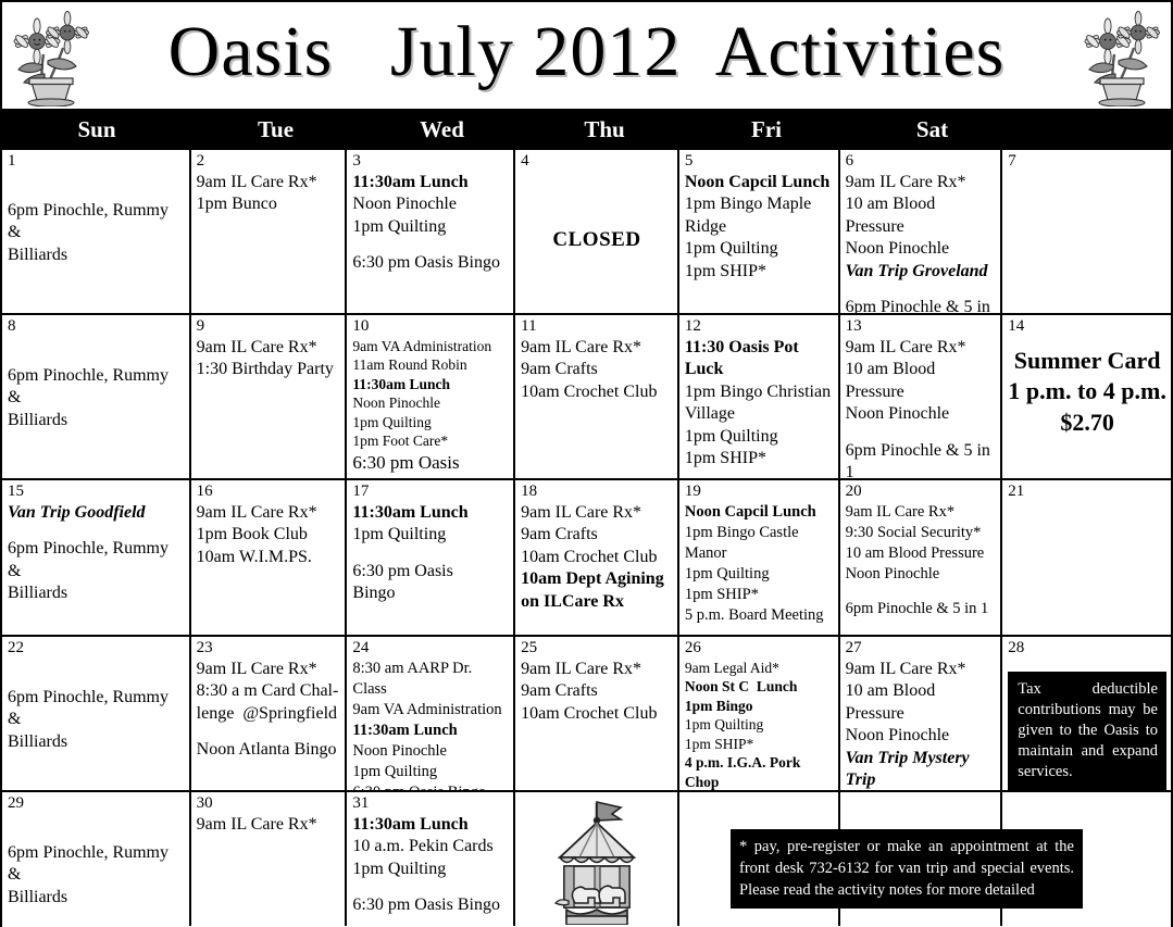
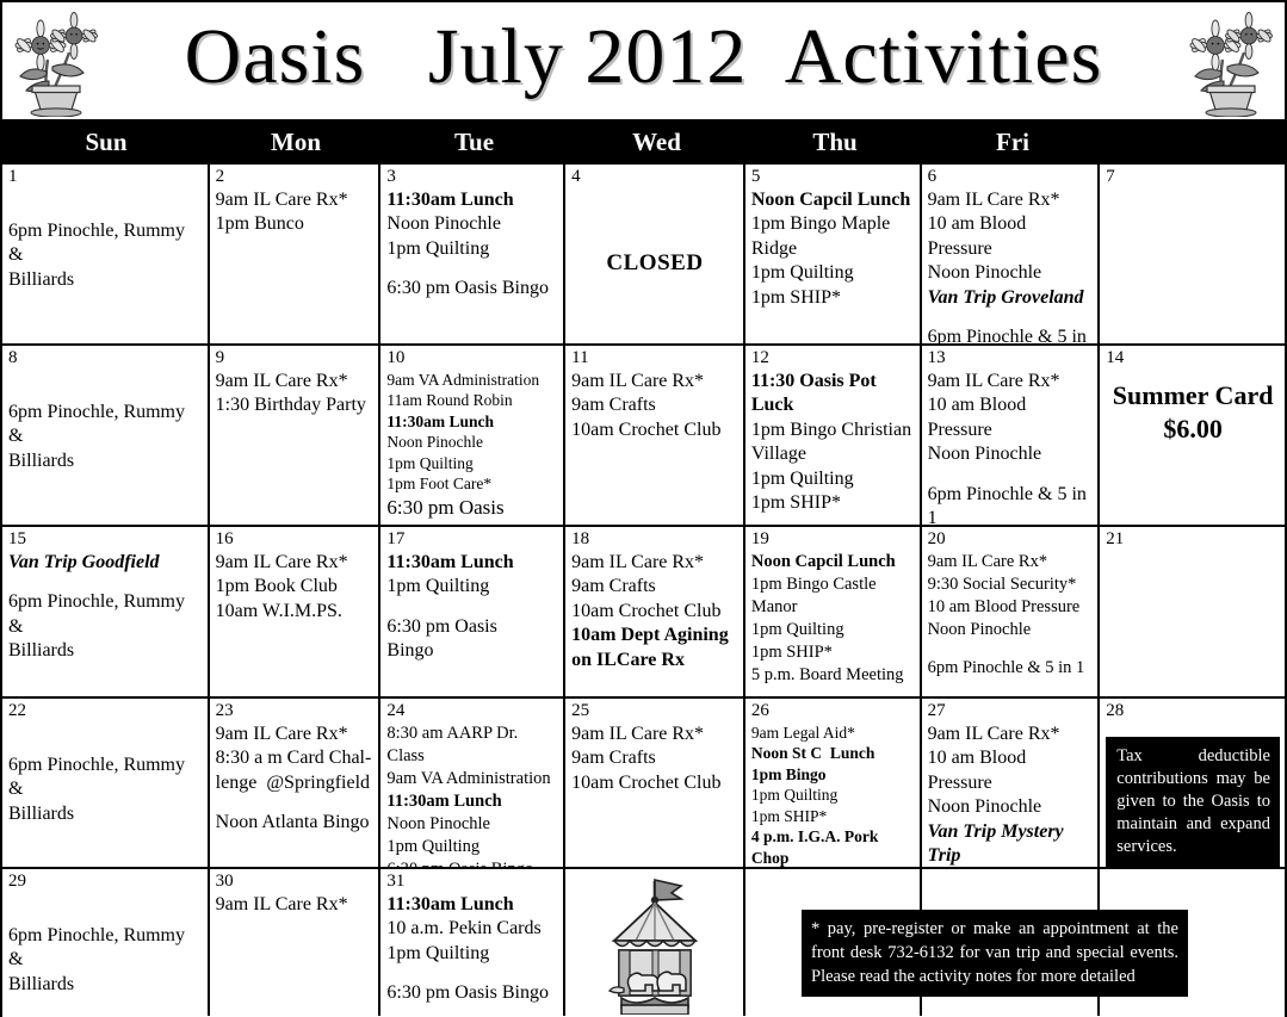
  Oasis July 2012 Activities
  Sun
+ Mon
  Tue
  Wed
  Thu
  Fri
- Sat
  1
  6pm Pinochle, Rummy &
  Billiards
  2
  9am IL Care Rx*
  1pm Bunco
  3
  11:30am Lunch
  Noon Pinochle
  1pm Quilting
  6:30 pm Oasis Bingo
  4
  CLOSED
  5
  Noon Capcil Lunch
  1pm Bingo Maple
  Ridge
  1pm Quilting
  1pm SHIP*
  6
  9am IL Care Rx*
  10 am Blood Pressure
  Noon Pinochle
  Van Trip Groveland
  6pm Pinochle & 5 in
  7
  8
  6pm Pinochle, Rummy &
  Billiards
  9
  9am IL Care Rx*
  1:30 Birthday Party
  10
  9am VA Administration
  11am Round Robin
  11:30am Lunch
  Noon Pinochle
  1pm Quilting
  1pm Foot Care*
  11
  9am IL Care Rx*
  9am Crafts
  10am Crochet Club
  12
  11:30 Oasis Pot Luck
  1pm Bingo Christian
  Village
  1pm Quilting
  1pm SHIP*
  13
  9am IL Care Rx*
  10 am Blood Pressure
  Noon Pinochle
  6pm Pinochle & 5 in 1
  14
  Summer Card
- 1 p.m. to 4 p.m.
- $2.70
+ $6.00
  15
  Van Trip Goodfield
  6pm Pinochle, Rummy &
  Billiards
  16
  9am IL Care Rx*
  1pm Book Club
  10am W.I.M.PS.
  17
  11:30am Lunch
  1pm Quilting
  6:30 pm Oasis
  Bingo
  18
  9am IL Care Rx*
  9am Crafts
  10am Crochet Club
  10am Dept Agining
  on ILCare Rx
  19
  Noon Capcil Lunch
  1pm Bingo Castle
  Manor
  1pm Quilting
  1pm SHIP*
  5 p.m. Board Meeting
  20
  9am IL Care Rx*
  9:30 Social Security*
  10 am Blood Pressure
  Noon Pinochle
  6pm Pinochle & 5 in 1
  21
  22
  6pm Pinochle, Rummy &
  Billiards
  23
  9am IL Care Rx*
  8:30 a m Card Chal-
  lenge @Springfield
  Noon Atlanta Bingo
  24
  8:30 am AARP Dr. Class
  9am VA Administration
  11:30am Lunch
  Noon Pinochle
  1pm Quilting
  25
  9am IL Care Rx*
  9am Crafts
  10am Crochet Club
  26
  9am Legal Aid*
  Noon St C Lunch
  1pm Bingo
  1pm Quilting
  1pm SHIP*
  4 p.m. I.G.A. Pork Chop
  27
  9am IL Care Rx*
  10 am Blood Pressure
  Noon Pinochle
  Van Trip Mystery Trip
  28
  Tax deductible contributions may be given to the Oasis to maintain and expand services.
  29
  6pm Pinochle, Rummy &
  Billiards
  30
  9am IL Care Rx*
  31
  11:30am Lunch
  10 a.m. Pekin Cards
  1pm Quilting
  6:30 pm Oasis Bingo
  * pay, pre-register or make an appointment at the front desk 732-6132 for van trip and special events. Please read the activity notes for more detailed
